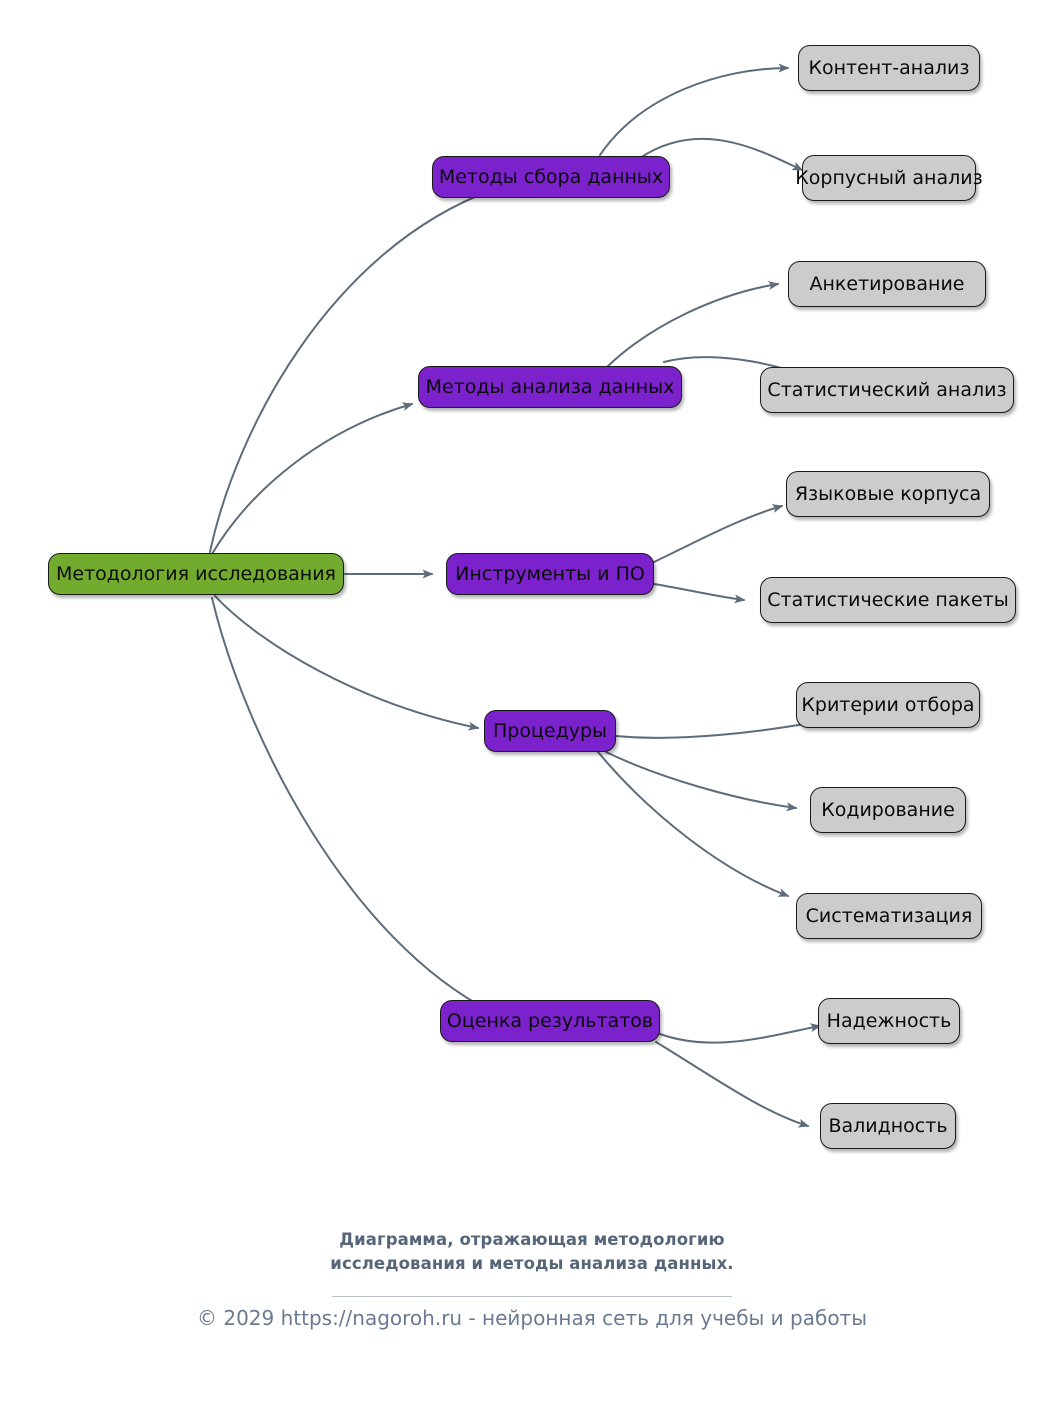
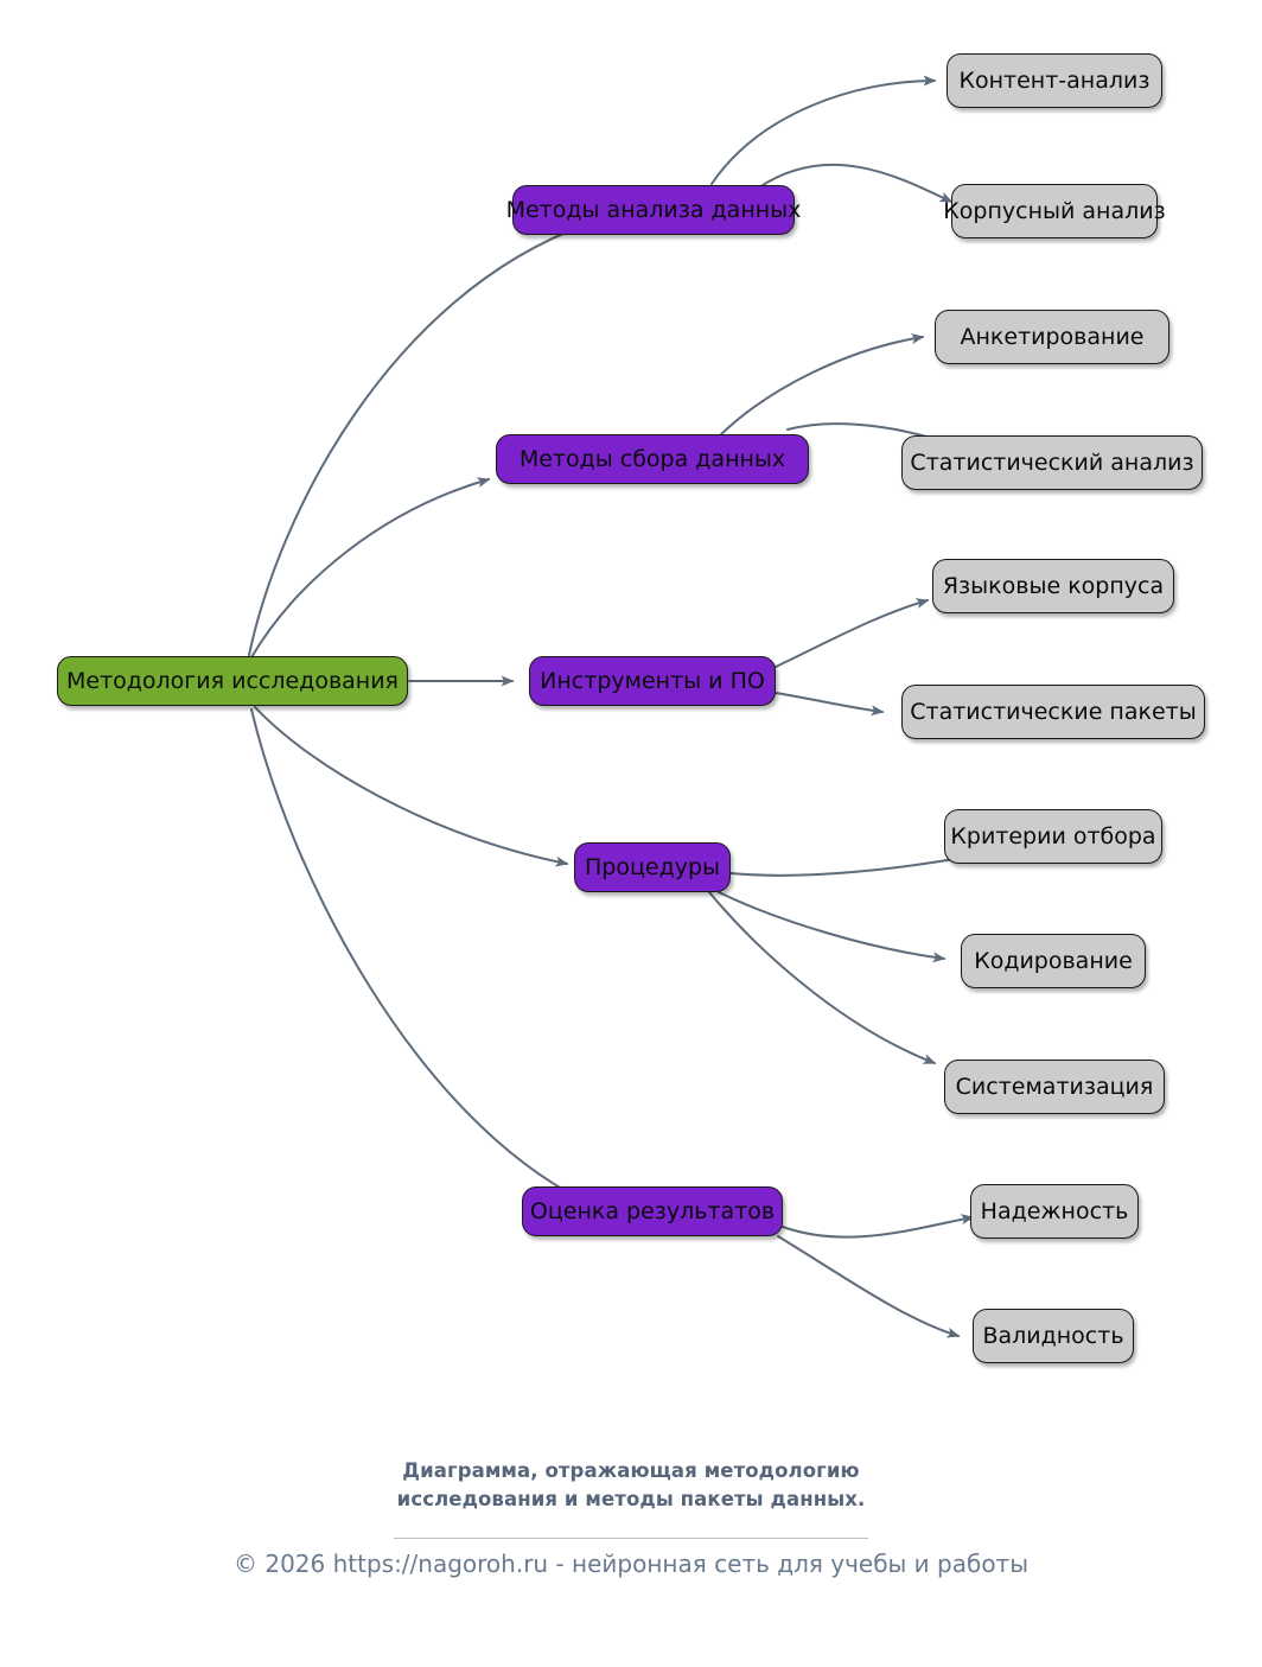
  Методология исследования
- Методы сбора данных
+ Методы анализа данных
  Контент-анализ
  Корпусный анализ
- Методы анализа данных
+ Методы сбора данных
  Анкетирование
  Статистический анализ
  Инструменты и ПО
  Языковые корпуса
  Статистические пакеты
  Процедуры
  Критерии отбора
  Кодирование
  Систематизация
  Оценка результатов
  Надежность
  Валидность
  Диаграмма, отражающая методологию
- исследования и методы анализа данных.
+ исследования и методы пакеты данных.
- © 2029 https://nagoroh.ru - нейронная сеть для учебы и работы
+ © 2026 https://nagoroh.ru - нейронная сеть для учебы и работы
